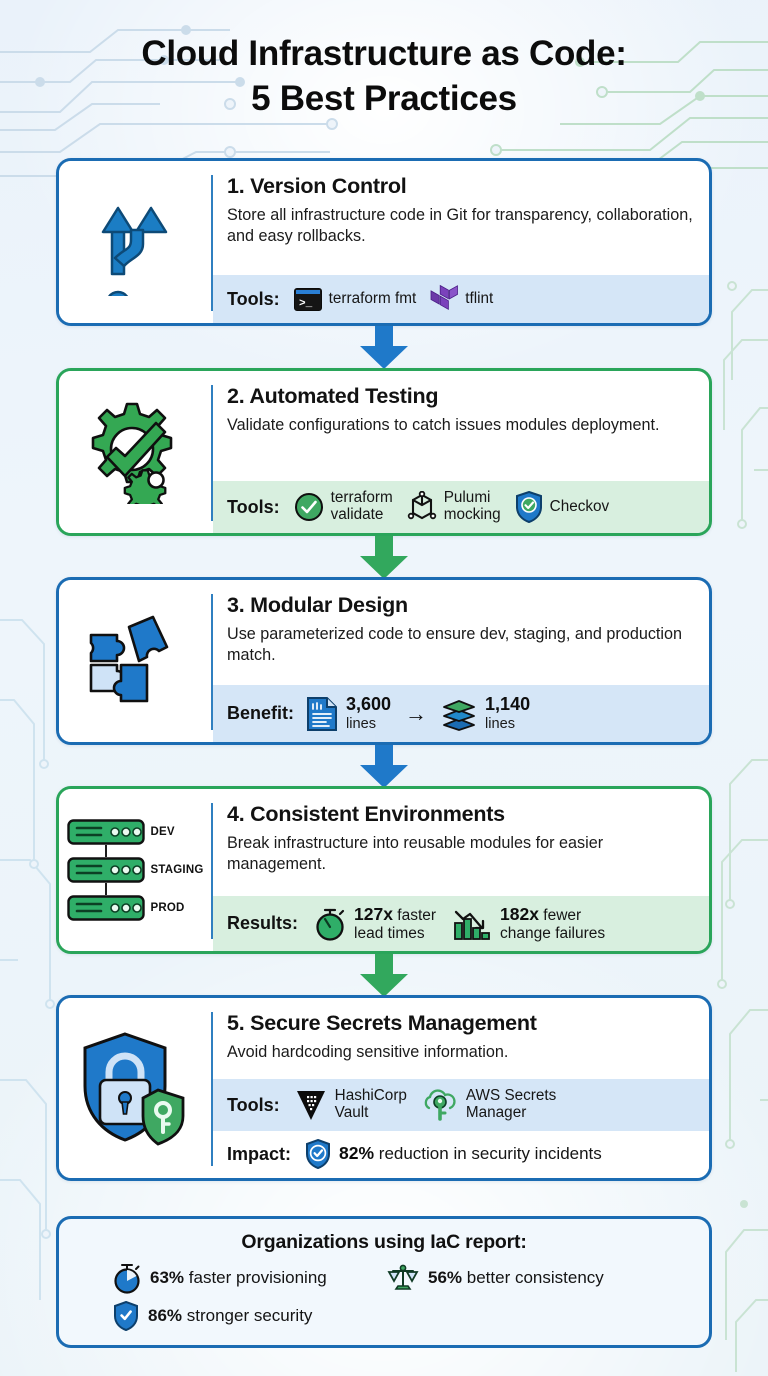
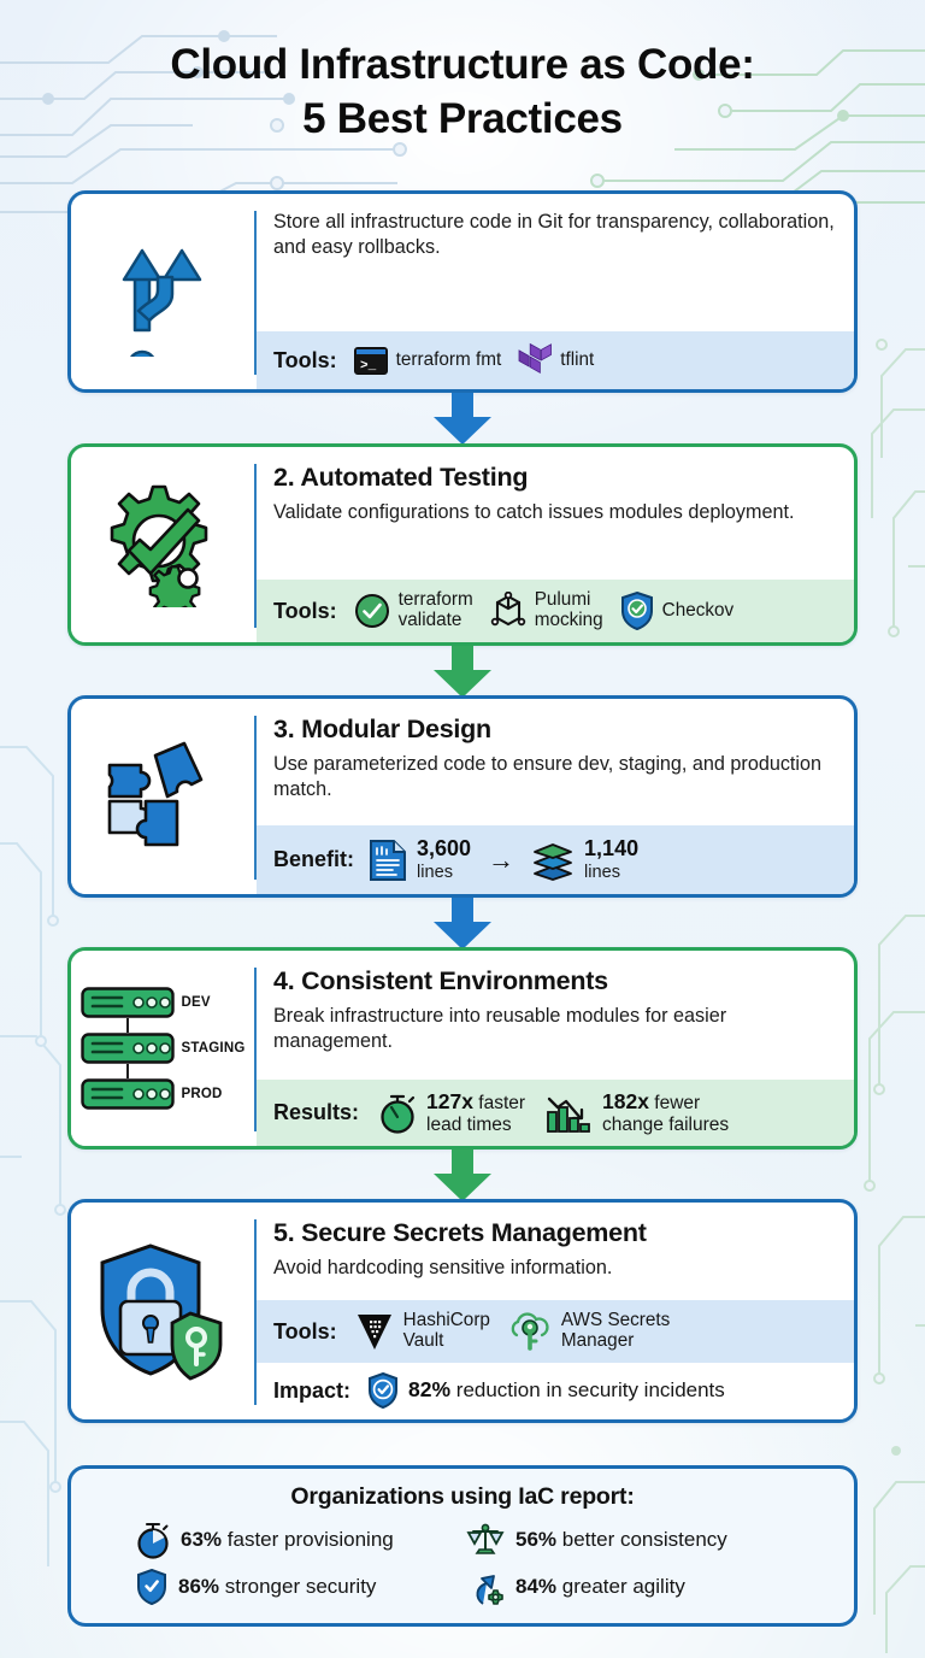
  Cloud Infrastructure as Code:
  5 Best Practices
- 1. Version Control
  Store all infrastructure code in Git for transparency, collaboration, and easy rollbacks.
  Tools:
  >_
  terraform fmt
  tflint
  2. Automated Testing
  Validate configurations to catch issues modules deployment.
  Tools:
  terraform
  validate
  Pulumi
  mocking
  Checkov
  3. Modular Design
  Use parameterized code to ensure dev, staging, and production match.
  Benefit:
  3,600
  lines
  →
  1,140
  lines
  DEV
  STAGING
  PROD
  4. Consistent Environments
  Break infrastructure into reusable modules for easier management.
  Results:
  127x faster
  lead times
  182x fewer
  change failures
  5. Secure Secrets Management
  Avoid hardcoding sensitive information.
  Tools:
  HashiCorp
  Vault
  AWS Secrets
  Manager
  Impact:
  82% reduction in security incidents
  Organizations using IaC report:
  63% faster provisioning
  56% better consistency
  86% stronger security
+ 84% greater agility
